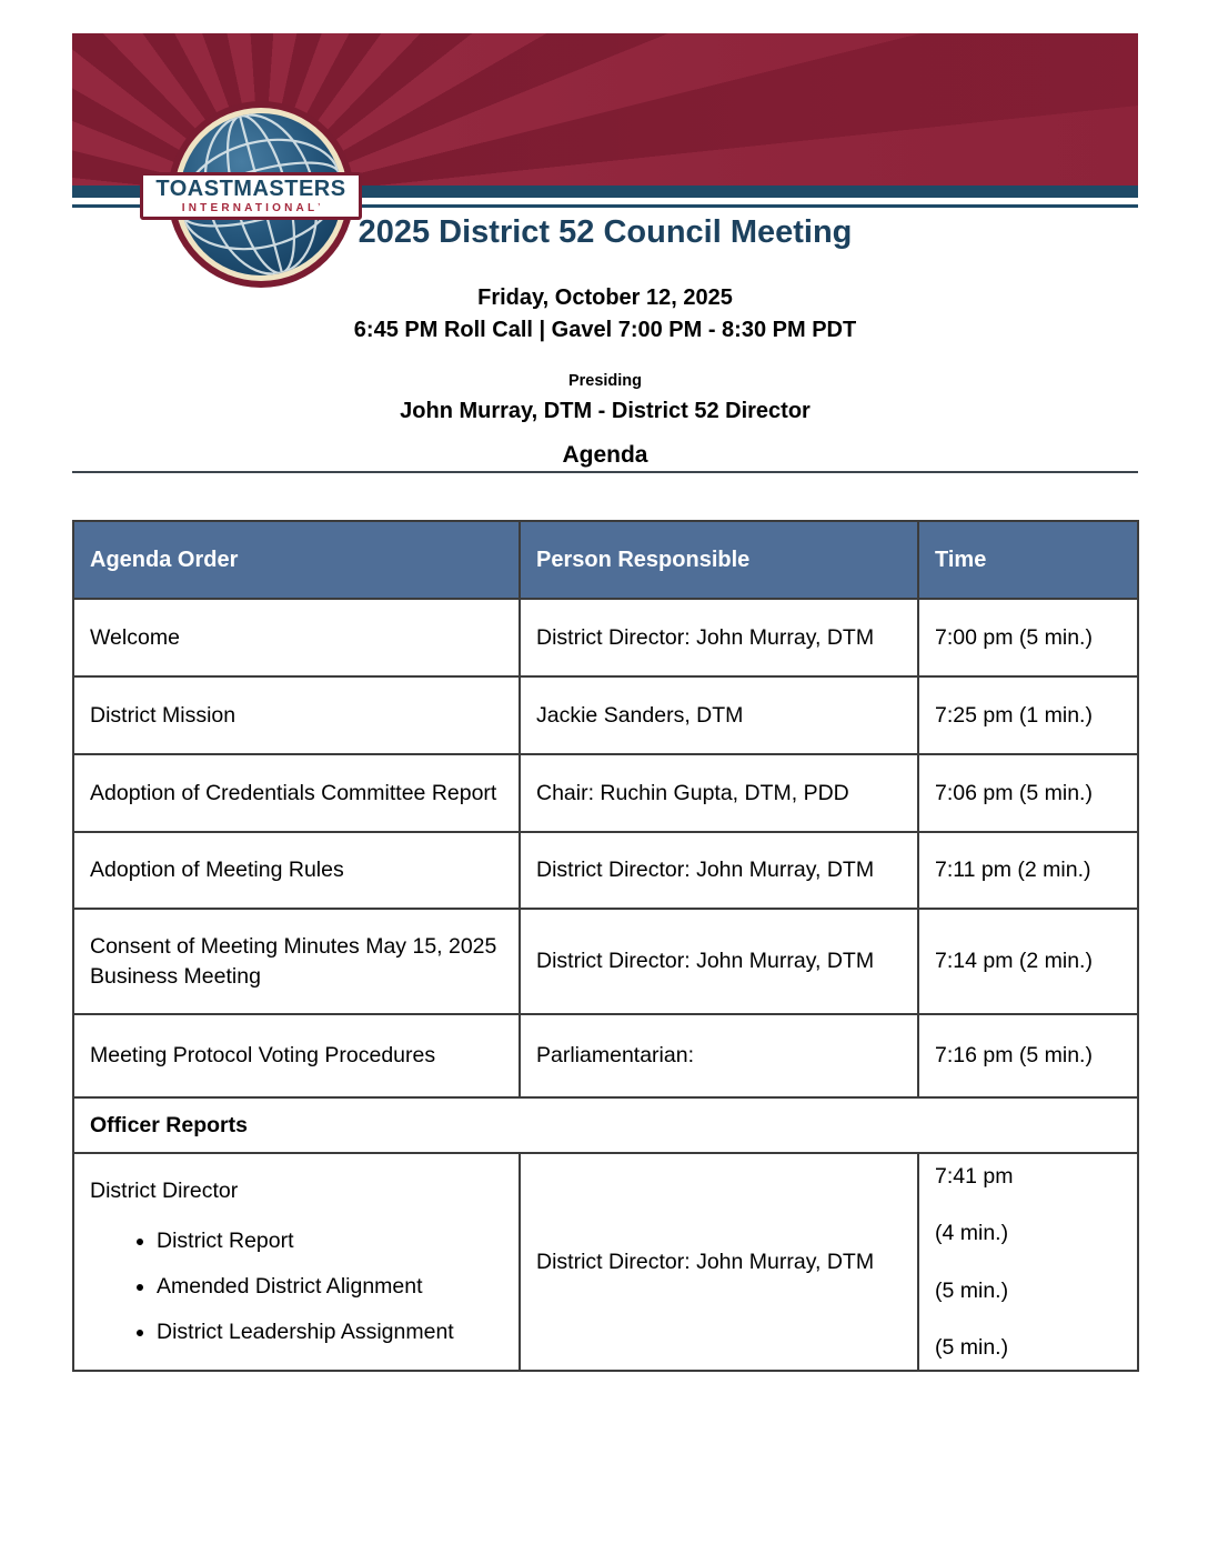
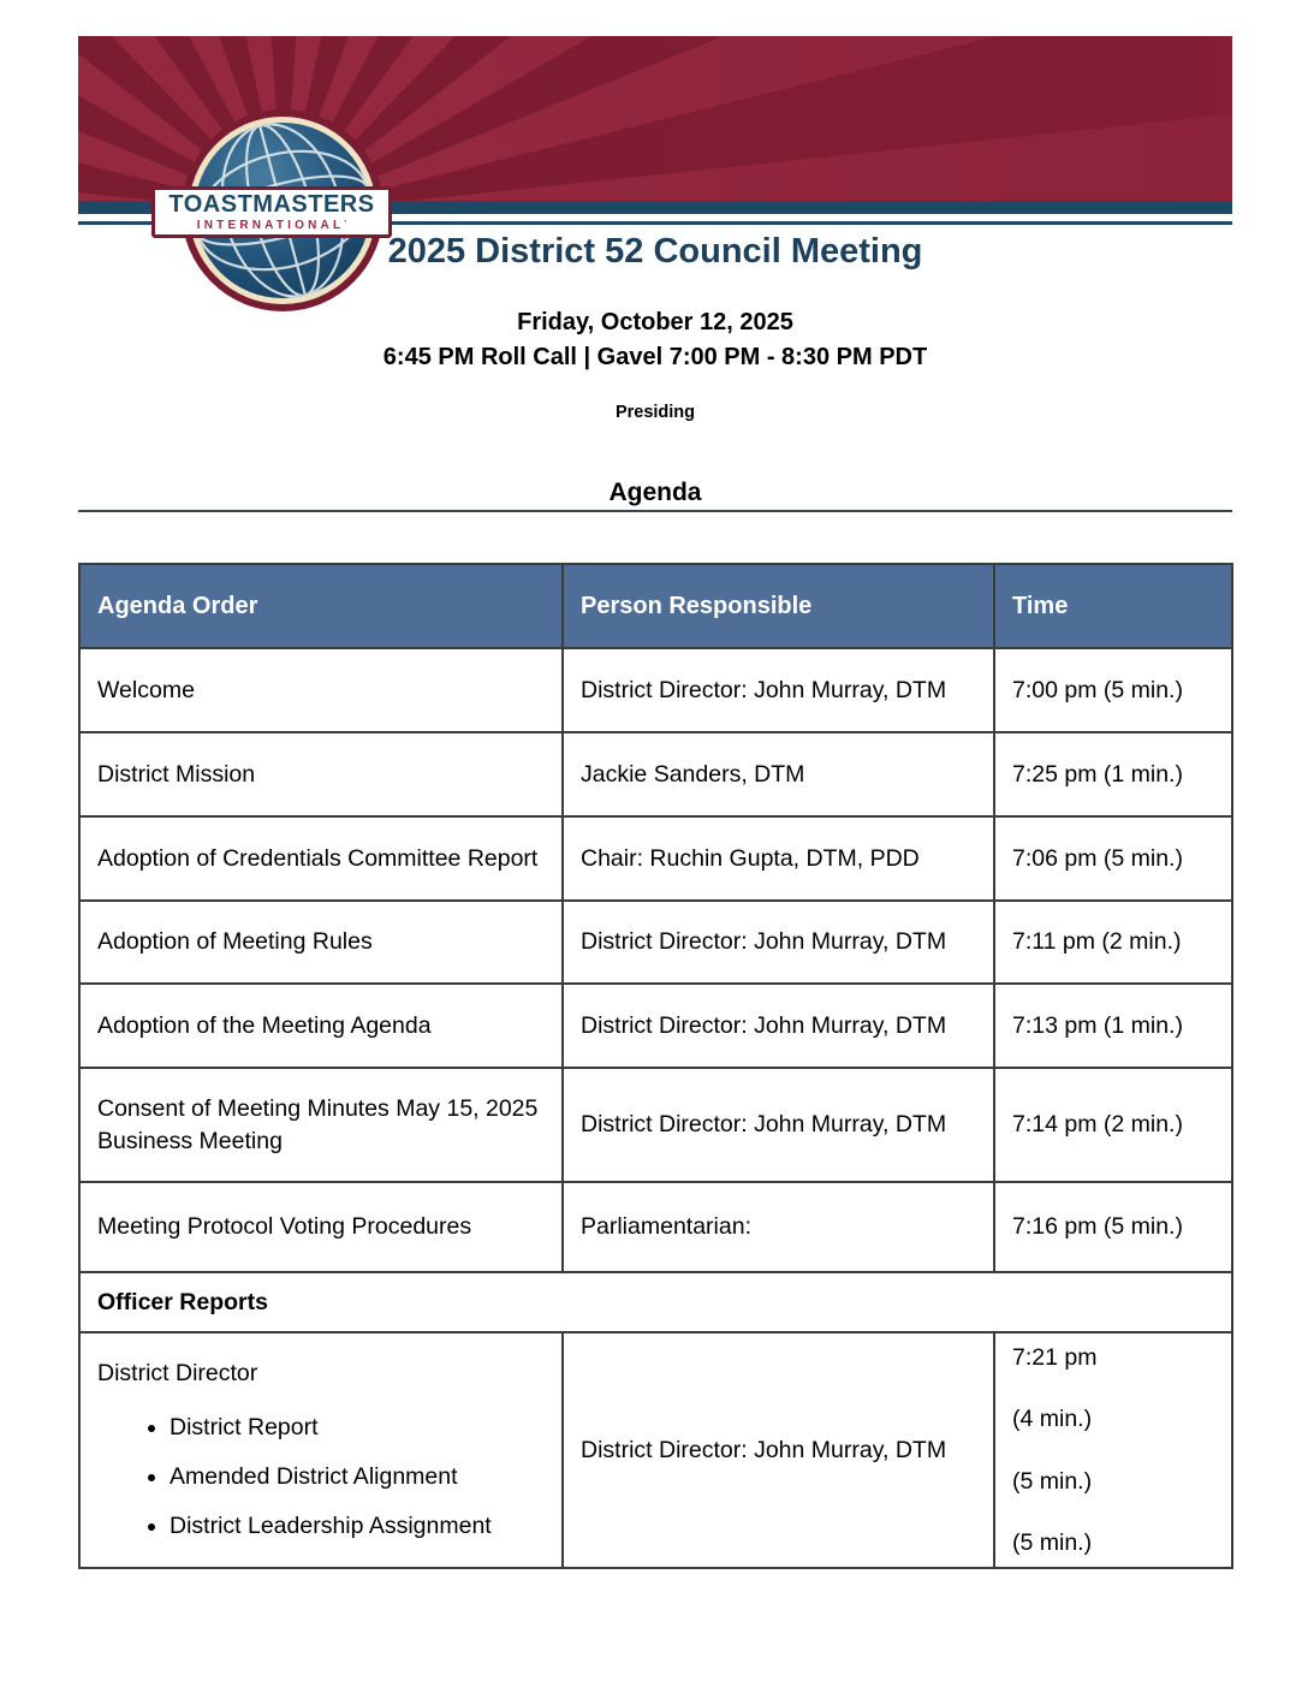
  TOASTMASTERS
  INTERNATIONAL
  2025 District 52 Council Meeting
  Friday, October 12, 2025
  6:45 PM Roll Call | Gavel 7:00 PM - 8:30 PM PDT
  Presiding
- John Murray, DTM - District 52 Director
  Agenda
  Agenda Order	Person Responsible	Time
  Welcome	District Director: John Murray, DTM	7:00 pm (5 min.)
  District Mission	Jackie Sanders, DTM	7:25 pm (1 min.)
  Adoption of Credentials Committee Report	Chair: Ruchin Gupta, DTM, PDD	7:06 pm (5 min.)
  Adoption of Meeting Rules	District Director: John Murray, DTM	7:11 pm (2 min.)
+ Adoption of the Meeting Agenda	District Director: John Murray, DTM	7:13 pm (1 min.)
  Consent of Meeting Minutes May 15, 2025 Business Meeting	District Director: John Murray, DTM	7:14 pm (2 min.)
  Meeting Protocol Voting Procedures	Parliamentarian:	7:16 pm (5 min.)
  Officer Reports
- District Director District Report Amended District Alignment District Leadership Assignment	District Director: John Murray, DTM	7:41 pm (4 min.) (5 min.) (5 min.)
+ District Director District Report Amended District Alignment District Leadership Assignment	District Director: John Murray, DTM	7:21 pm (4 min.) (5 min.) (5 min.)
